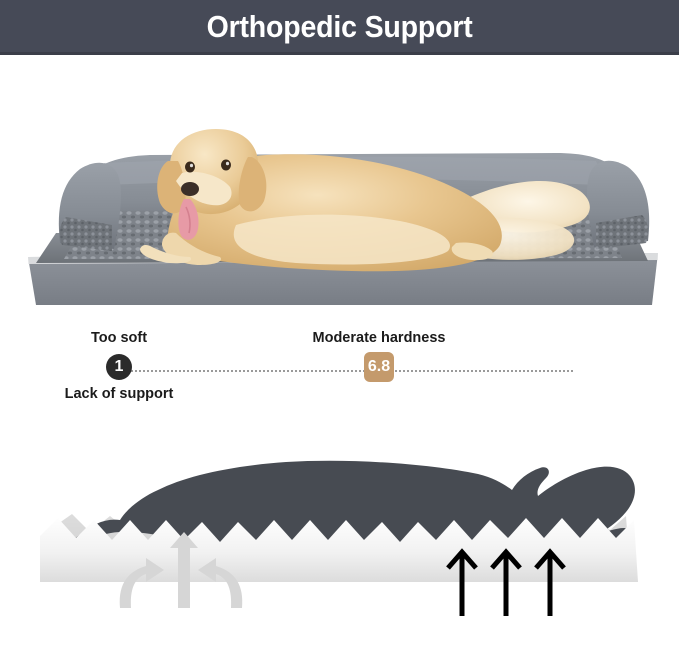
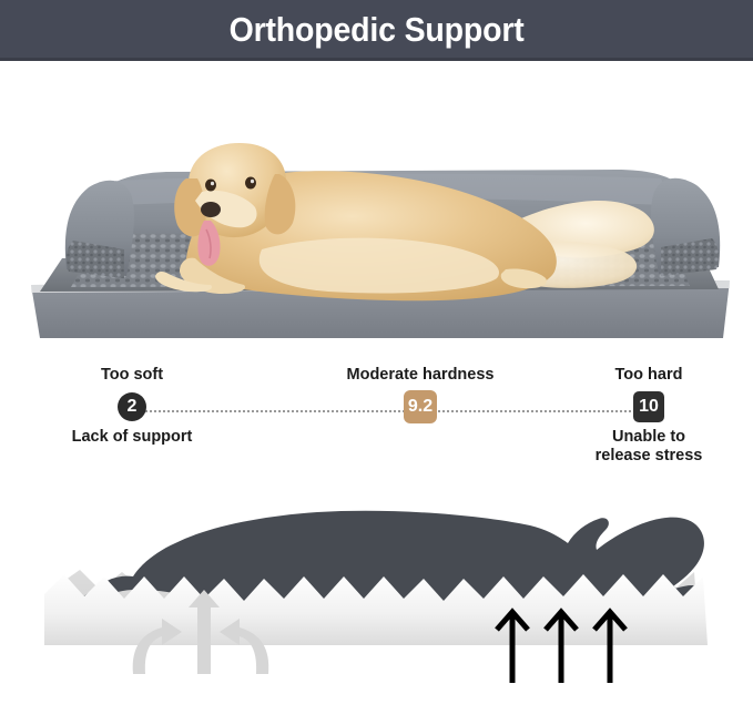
  Orthopedic Support
  Too soft
- 1
+ 2
  Lack of support
  Moderate hardness
- 6.8
+ 9.2
+ Too hard
+ 10
+ Unable to
+ release stress
